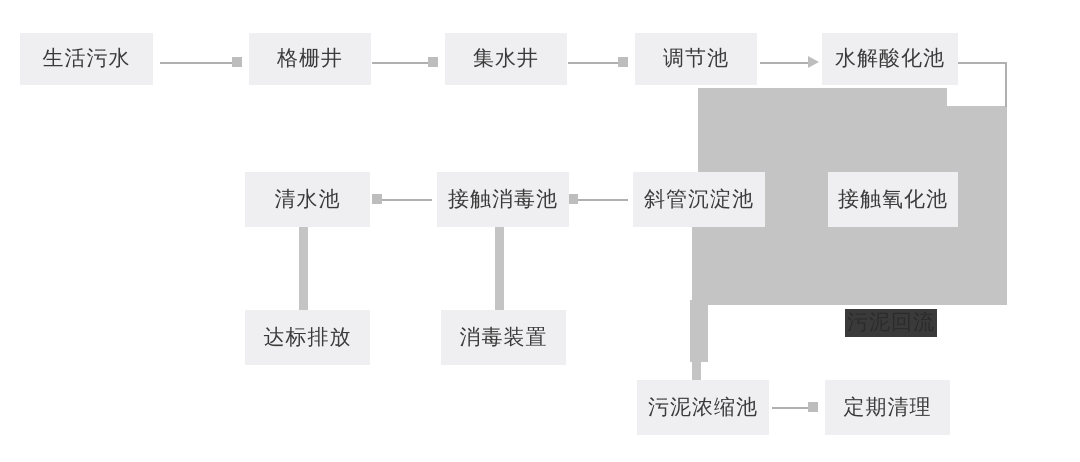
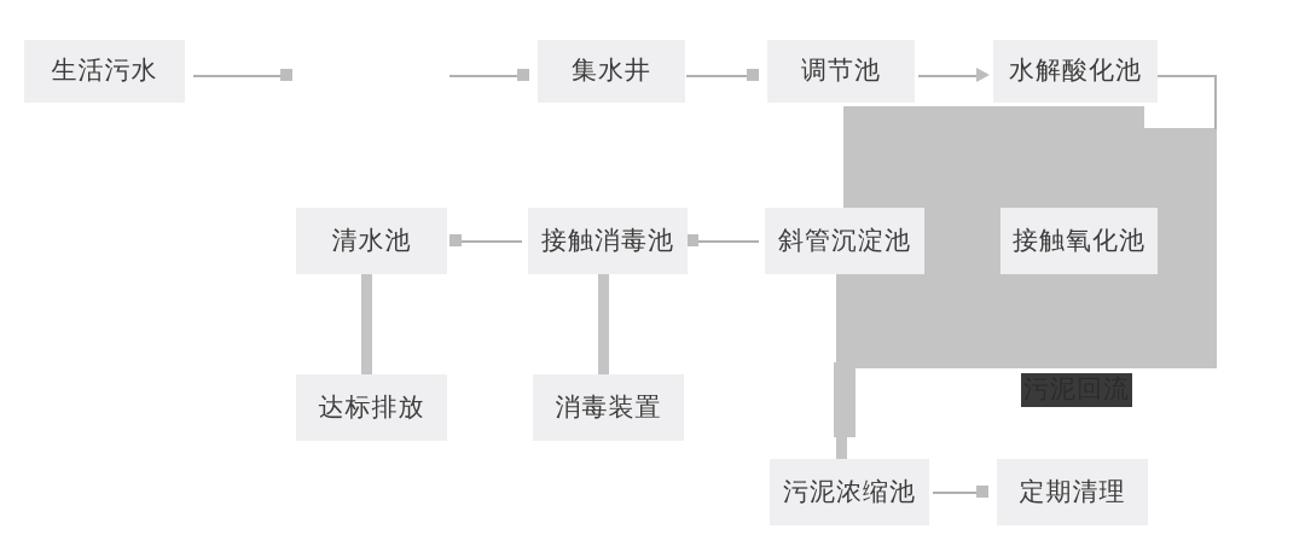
  生活污水
- 格栅井
  集水井
  调节池
  水解酸化池
  接触氧化池
  斜管沉淀池
  接触消毒池
  清水池
  达标排放
  消毒装置
  污泥浓缩池
  定期清理
